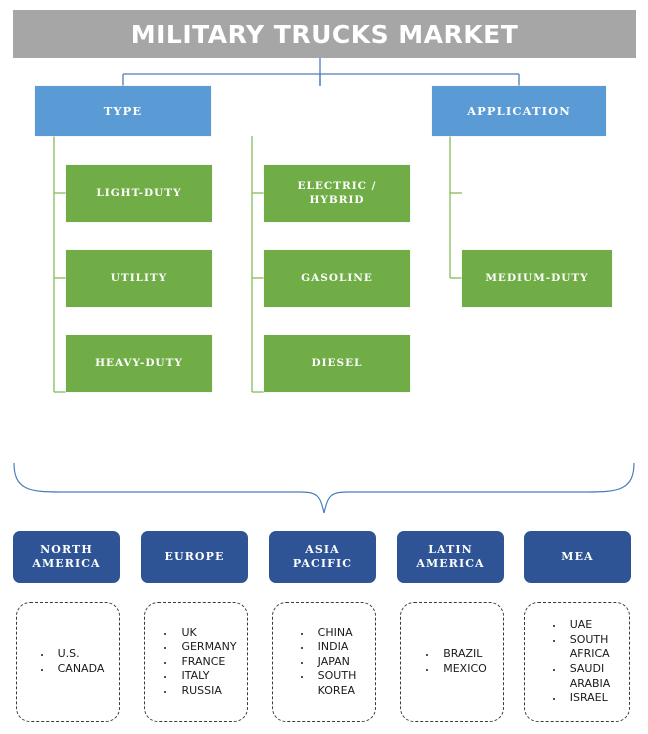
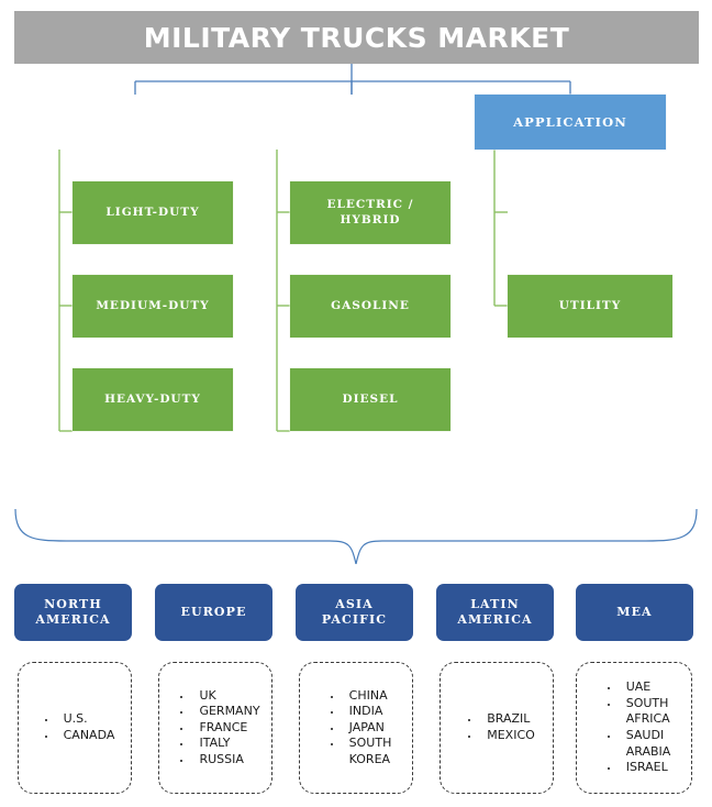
  MILITARY TRUCKS MARKET
- TYPE
  APPLICATION
  LIGHT-DUTY
- UTILITY
+ MEDIUM-DUTY
  HEAVY-DUTY
  ELECTRIC /
  HYBRID
  GASOLINE
  DIESEL
- MEDIUM-DUTY
+ UTILITY
  NORTH
  AMERICA
  EUROPE
  ASIA
  PACIFIC
  LATIN
  AMERICA
  MEA
  U.S.
  CANADA
  UK
  GERMANY
  FRANCE
  ITALY
  RUSSIA
  CHINA
  INDIA
  JAPAN
  SOUTH
  KOREA
  BRAZIL
  MEXICO
  UAE
  SOUTH
  AFRICA
  SAUDI
  ARABIA
  ISRAEL
